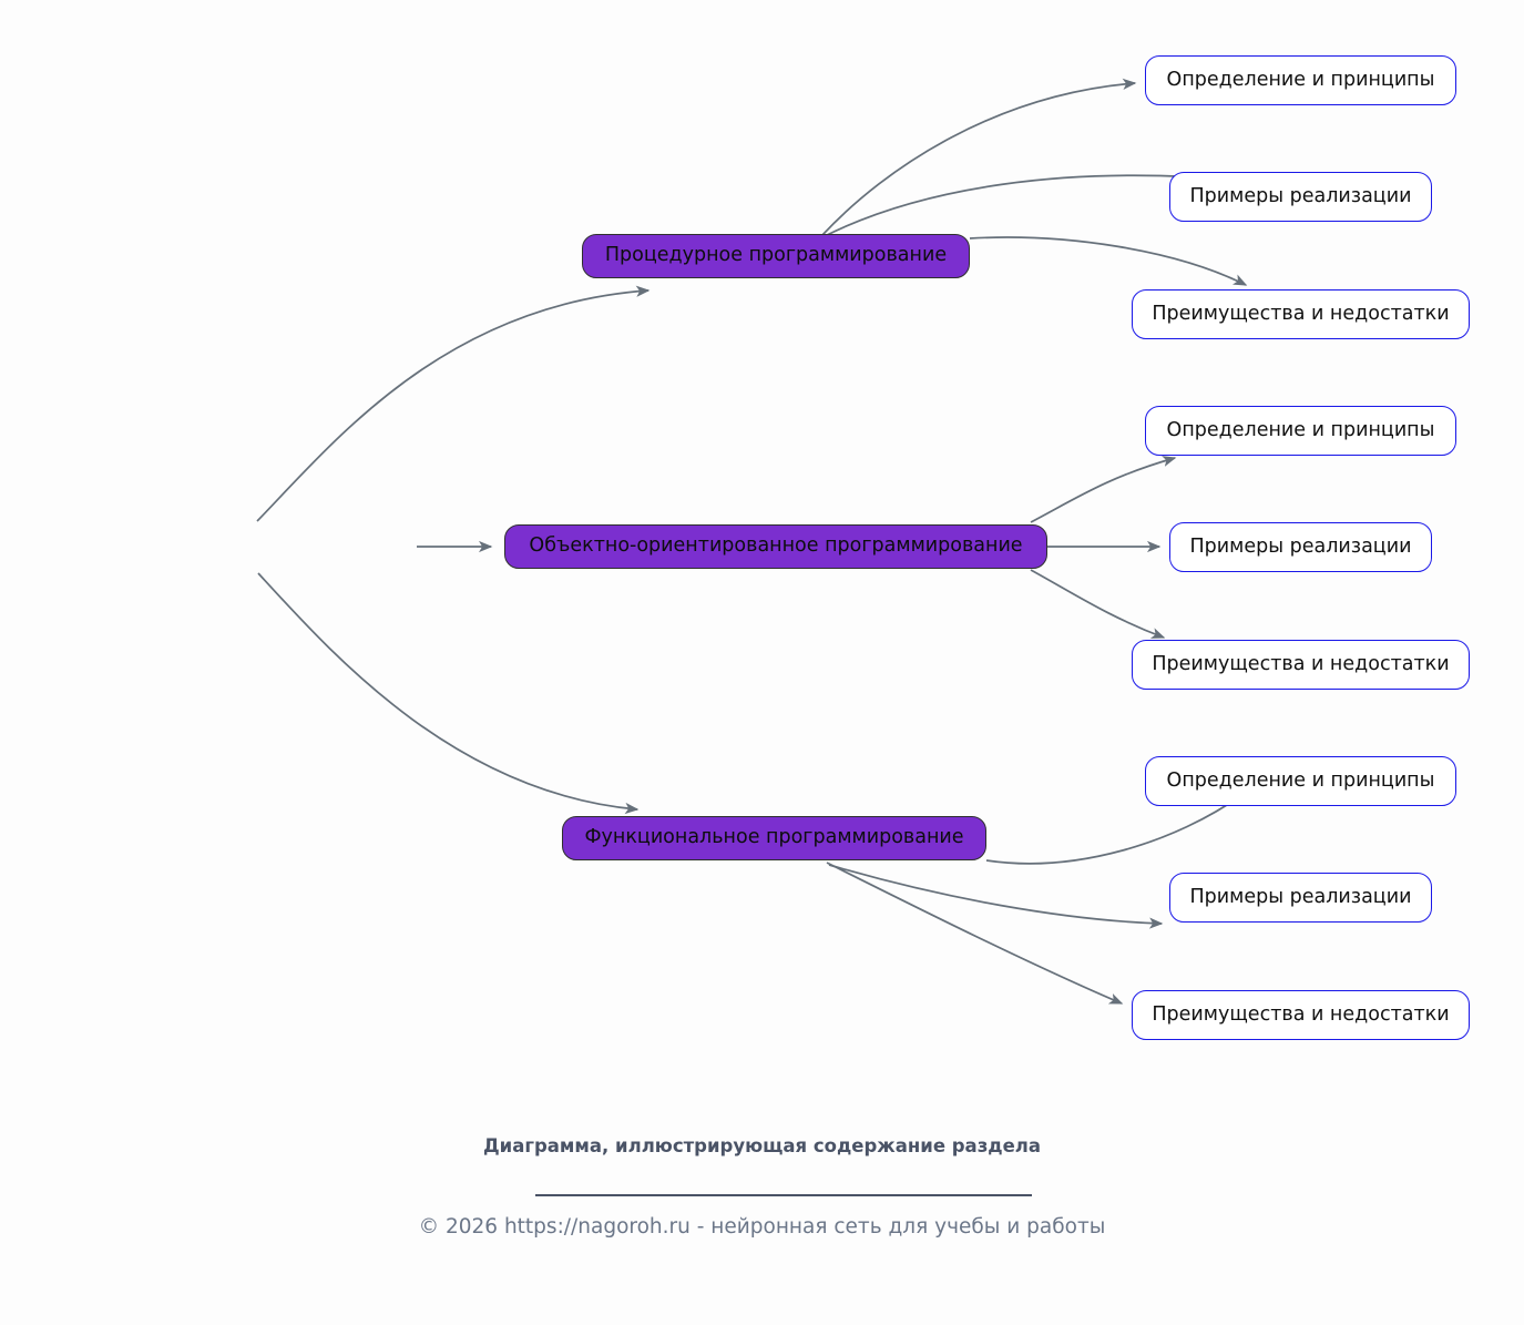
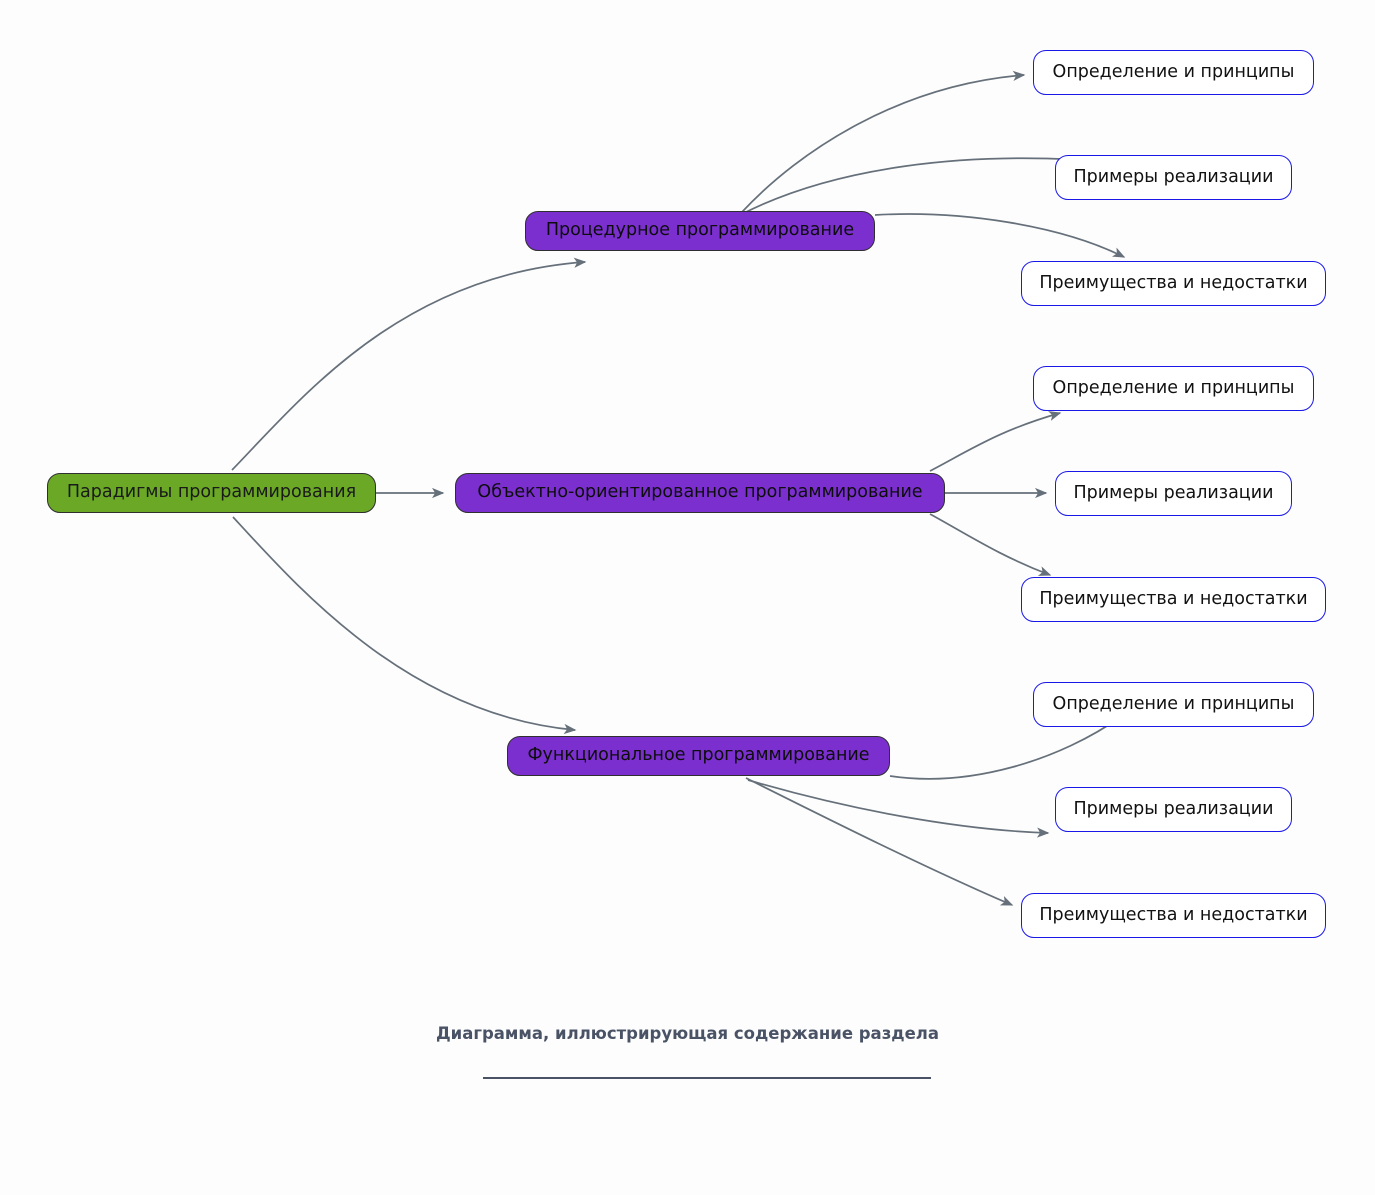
+ Парадигмы программирования
  Процедурное программирование
  Определение и принципы
  Примеры реализации
  Преимущества и недостатки
  Объектно-ориентированное программирование
  Определение и принципы
  Примеры реализации
  Преимущества и недостатки
  Функциональное программирование
  Определение и принципы
  Примеры реализации
  Преимущества и недостатки
  Диаграмма, иллюстрирующая содержание раздела
- © 2026 https://nagoroh.ru - нейронная сеть для учебы и работы
